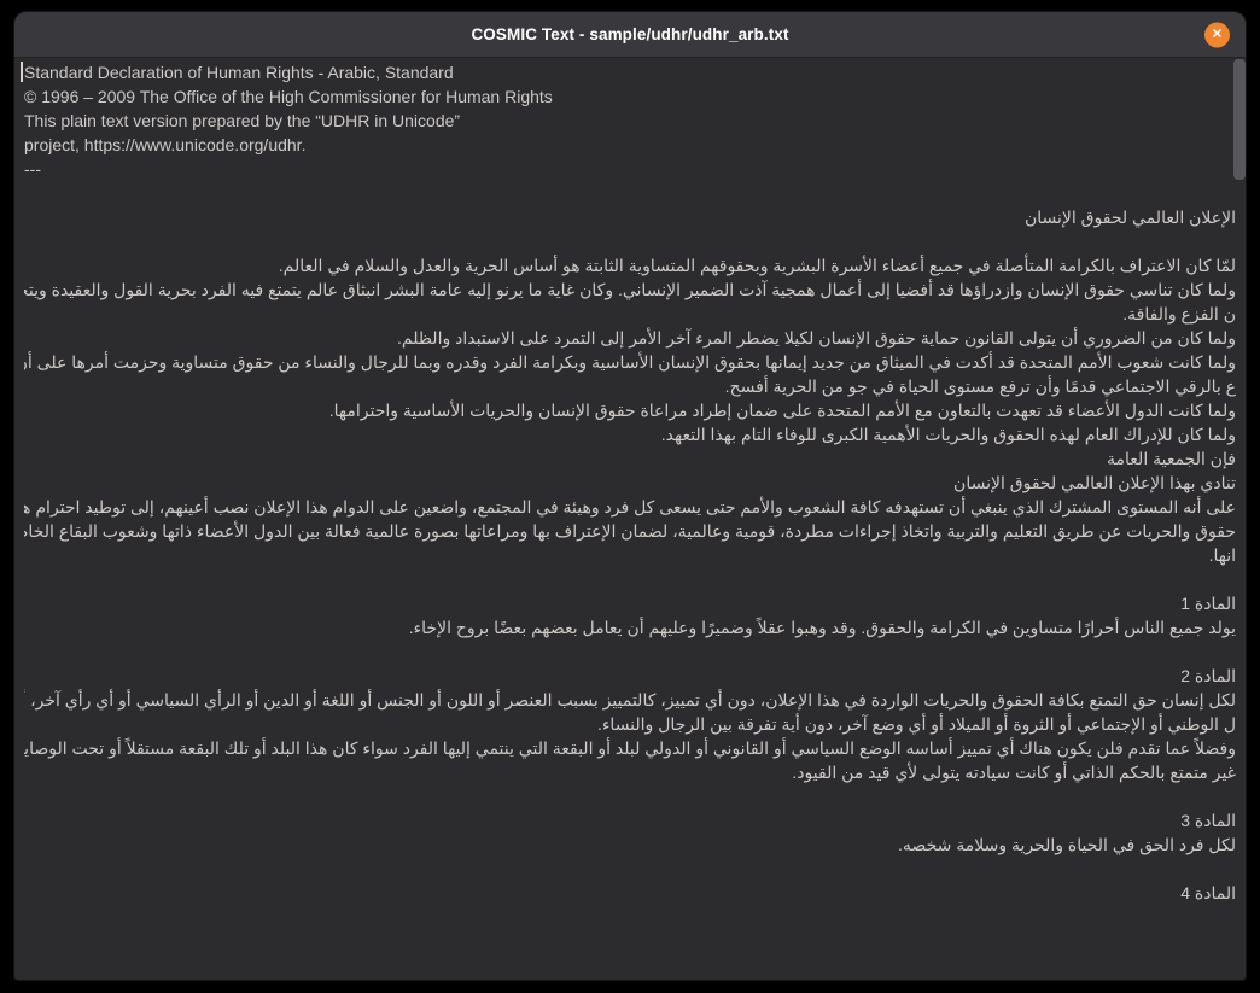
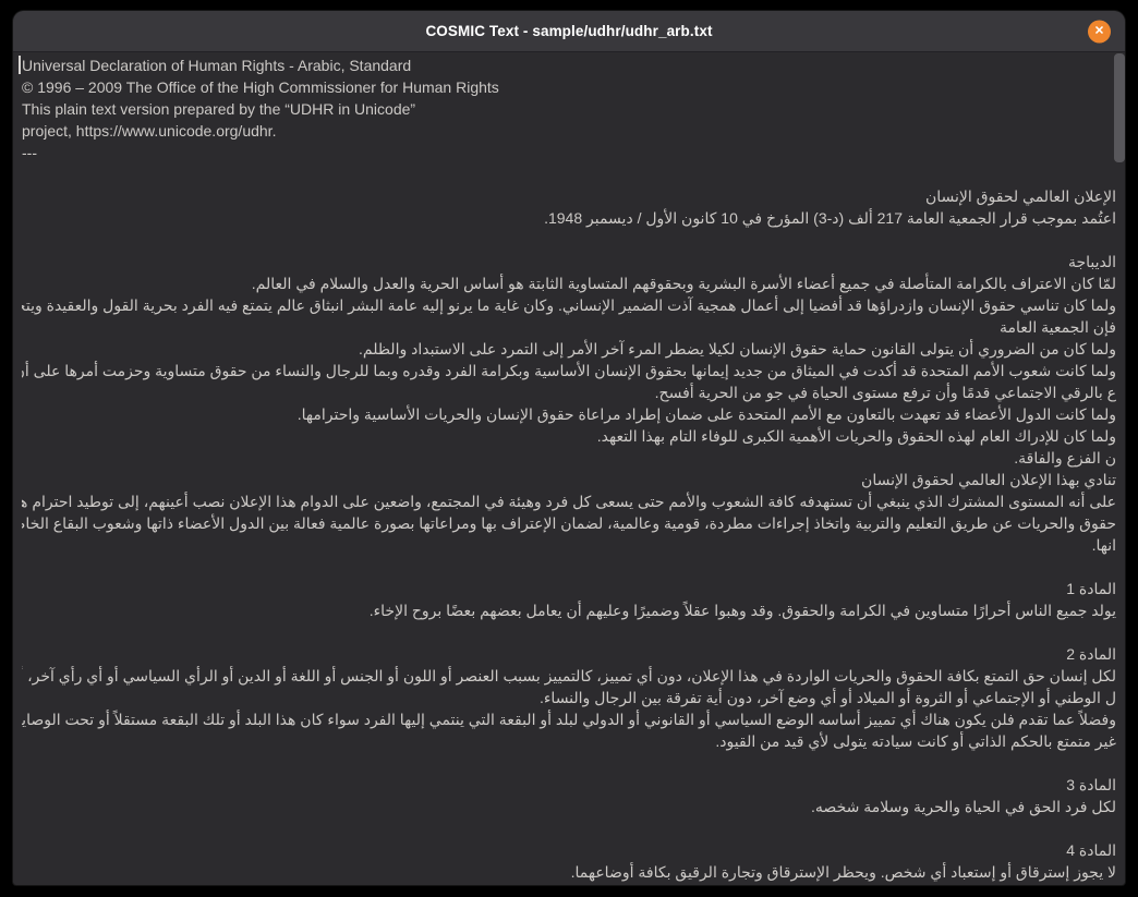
  COSMIC Text - sample/udhr/udhr_arb.txt
  ✕
- Standard Declaration of Human Rights - Arabic, Standard
+ Universal Declaration of Human Rights - Arabic, Standard
  © 1996 – 2009 The Office of the High Commissioner for Human Rights
  This plain text version prepared by the “UDHR in Unicode”
  project, https://www.unicode.org/udhr.
  ---
  الإعلان العالمي لحقوق الإنسان
+ اعتُمد بموجب قرار الجمعية العامة 217 ألف (د-3) المؤرخ في 10 كانون الأول / ديسمبر 1948.
+ الديباجة
  لمّا كان الاعتراف بالكرامة المتأصلة في جميع أعضاء الأسرة البشرية وبحقوقهم المتساوية الثابتة هو أساس الحرية والعدل والسلام في العالم.
  ولما كان تناسي حقوق الإنسان وازدراؤها قد أفضيا إلى أعمال همجية آذت الضمير الإنساني. وكان غاية ما يرنو إليه عامة البشر انبثاق عالم يتمتع فيه الفرد بحرية القول والعقيدة ويتح
- ن الفزع والفاقة.
+ فإن الجمعية العامة
  ولما كان من الضروري أن يتولى القانون حماية حقوق الإنسان لكيلا يضطر المرء آخر الأمر إلى التمرد على الاستبداد والظلم.
  ولما كانت شعوب الأمم المتحدة قد أكدت في الميثاق من جديد إيمانها بحقوق الإنسان الأساسية وبكرامة الفرد وقدره وبما للرجال والنساء من حقوق متساوية وحزمت أمرها على أ
  ع بالرقي الاجتماعي قدمًا وأن ترفع مستوى الحياة في جو من الحرية أفسح.
  ولما كانت الدول الأعضاء قد تعهدت بالتعاون مع الأمم المتحدة على ضمان إطراد مراعاة حقوق الإنسان والحريات الأساسية واحترامها.
  ولما كان للإدراك العام لهذه الحقوق والحريات الأهمية الكبرى للوفاء التام بهذا التعهد.
- فإن الجمعية العامة
+ ن الفزع والفاقة.
  تنادي بهذا الإعلان العالمي لحقوق الإنسان
  على أنه المستوى المشترك الذي ينبغي أن تستهدفه كافة الشعوب والأمم حتى يسعى كل فرد وهيئة في المجتمع، واضعين على الدوام هذا الإعلان نصب أعينهم، إلى توطيد احترام ه
  حقوق والحريات عن طريق التعليم والتربية واتخاذ إجراءات مطردة، قومية وعالمية، لضمان الإعتراف بها ومراعاتها بصورة عالمية فعالة بين الدول الأعضاء ذاتها وشعوب البقاع الخا
  انها.
  المادة 1
  يولد جميع الناس أحرارًا متساوين في الكرامة والحقوق. وقد وهبوا عقلاً وضميرًا وعليهم أن يعامل بعضهم بعضًا بروح الإخاء.
  المادة 2
  لكل إنسان حق التمتع بكافة الحقوق والحريات الواردة في هذا الإعلان، دون أي تمييز، كالتمييز بسبب العنصر أو اللون أو الجنس أو اللغة أو الدين أو الرأي السياسي أو أي رأي آخر، أ
  ل الوطني أو الإجتماعي أو الثروة أو الميلاد أو أي وضع آخر، دون أية تفرقة بين الرجال والنساء.
  وفضلاً عما تقدم فلن يكون هناك أي تمييز أساسه الوضع السياسي أو القانوني أو الدولي لبلد أو البقعة التي ينتمي إليها الفرد سواء كان هذا البلد أو تلك البقعة مستقلاً أو تحت الوصاي
  غير متمتع بالحكم الذاتي أو كانت سيادته يتولى لأي قيد من القيود.
  المادة 3
  لكل فرد الحق في الحياة والحرية وسلامة شخصه.
  المادة 4
+ لا يجوز إسترقاق أو إستعباد أي شخص. ويحظر الإسترقاق وتجارة الرقيق بكافة أوضاعهما.
